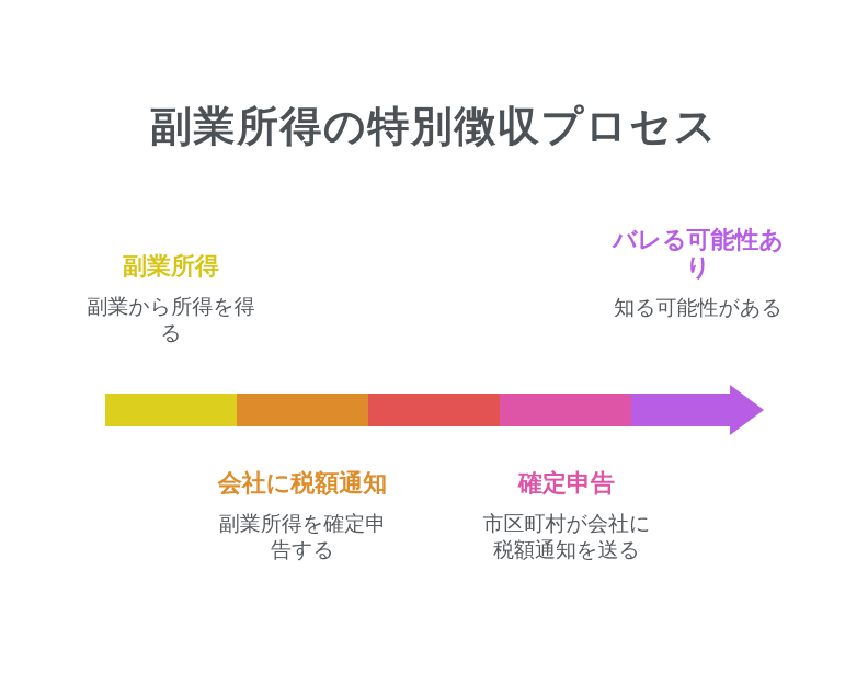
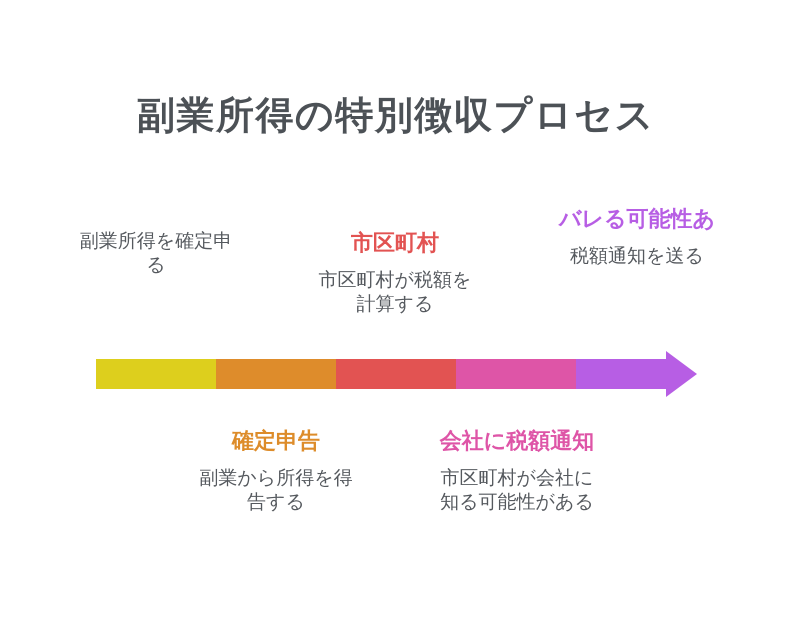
  副業所得の特別徴収プロセス
- 副業所得
- 副業から所得を得
+ 副業所得を確定申
  る
+ 市区町村
+ 市区町村が税額を
+ 計算する
  バレる可能性あ
- り
- 知る可能性がある
+ 税額通知を送る
- 会社に税額通知
+ 確定申告
- 副業所得を確定申
+ 副業から所得を得
  告する
- 確定申告
+ 会社に税額通知
  市区町村が会社に
- 税額通知を送る
+ 知る可能性がある
